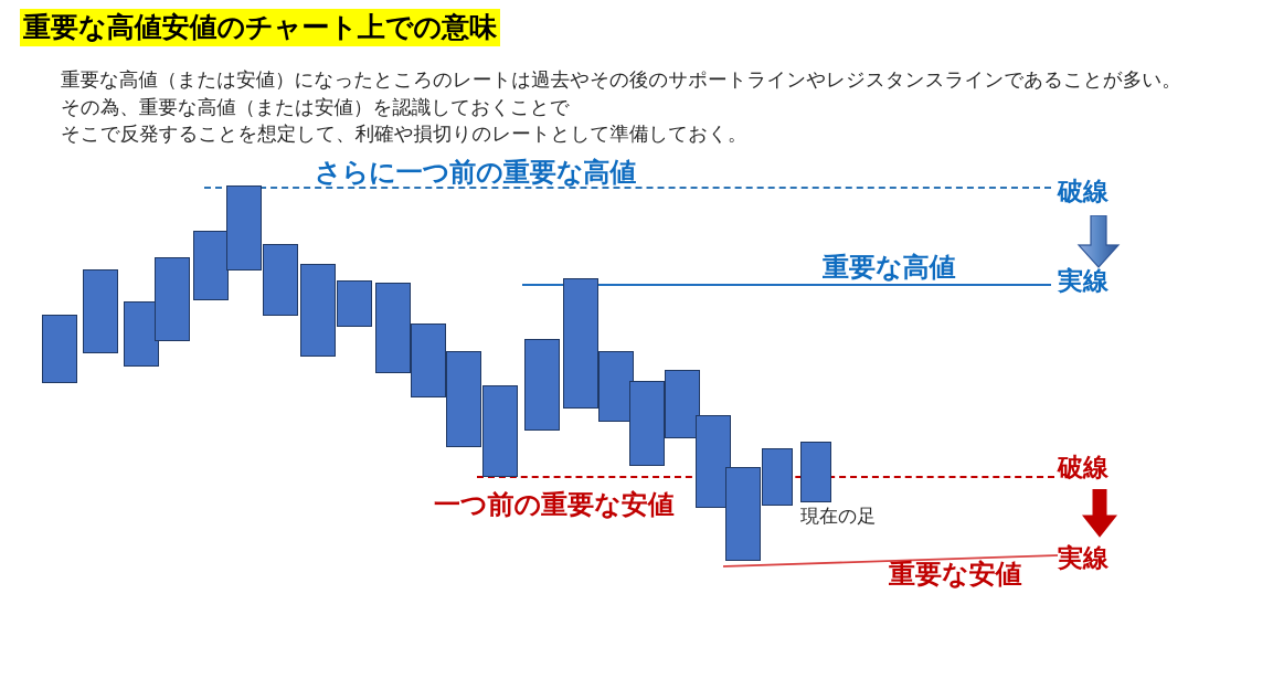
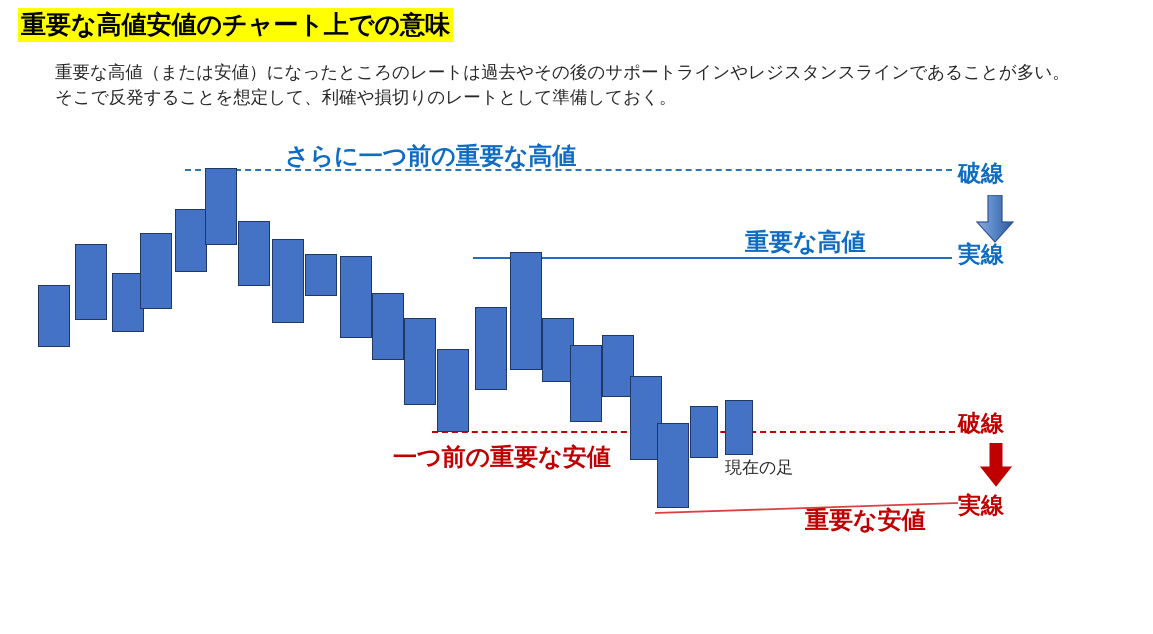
  重要な高値安値のチャート上での意味
  重要な高値（または安値）になったところのレートは過去やその後のサポートラインやレジスタンスラインであることが多い。
- その為、重要な高値（または安値）を認識しておくことで
  そこで反発することを想定して、利確や損切りのレートとして準備しておく。
  さらに一つ前の重要な高値
  重要な高値
  一つ前の重要な安値
  重要な安値
  現在の足
  破線
  実線
  破線
  実線
